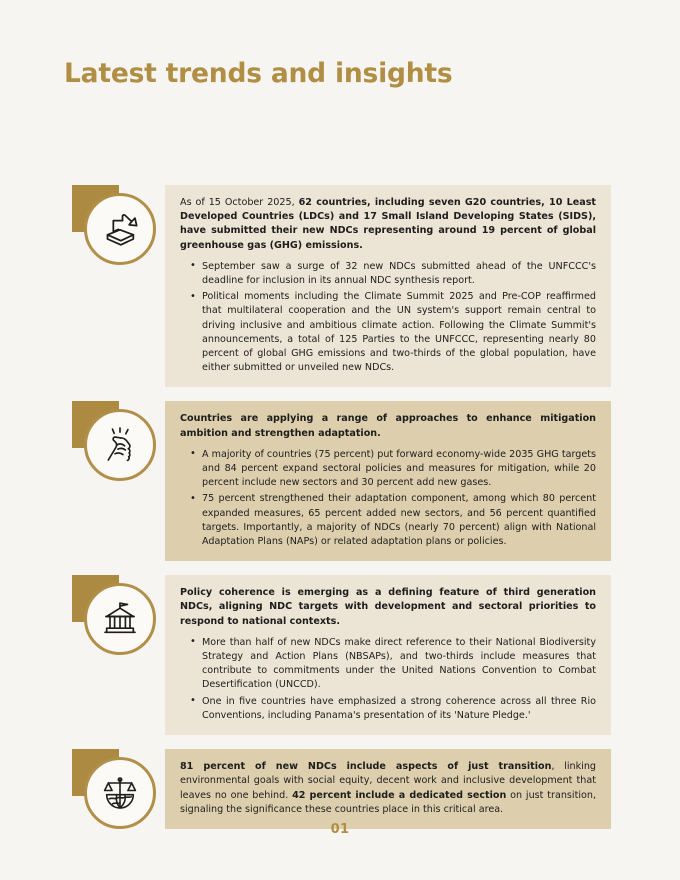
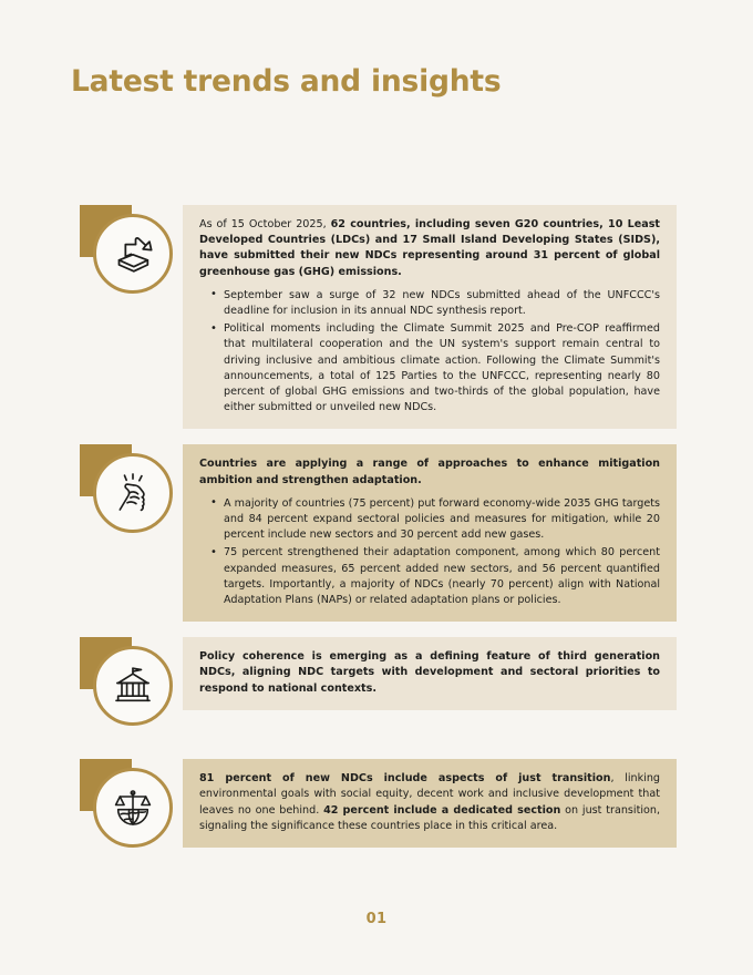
  Latest trends and insights
- As of 15 October 2025, 62 countries, including seven G20 countries, 10 Least Developed Countries (LDCs) and 17 Small Island Developing States (SIDS), have submitted their new NDCs representing around 19 percent of global greenhouse gas (GHG) emissions.
+ As of 15 October 2025, 62 countries, including seven G20 countries, 10 Least Developed Countries (LDCs) and 17 Small Island Developing States (SIDS), have submitted their new NDCs representing around 31 percent of global greenhouse gas (GHG) emissions.
  September saw a surge of 32 new NDCs submitted ahead of the UNFCCC's deadline for inclusion in its annual NDC synthesis report.
  Political moments including the Climate Summit 2025 and Pre-COP reaffirmed that multilateral cooperation and the UN system's support remain central to driving inclusive and ambitious climate action. Following the Climate Summit's announcements, a total of 125 Parties to the UNFCCC, representing nearly 80 percent of global GHG emissions and two-thirds of the global population, have either submitted or unveiled new NDCs.
  Countries are applying a range of approaches to enhance mitigation ambition and strengthen adaptation.
  A majority of countries (75 percent) put forward economy-wide 2035 GHG targets and 84 percent expand sectoral policies and measures for mitigation, while 20 percent include new sectors and 30 percent add new gases.
  75 percent strengthened their adaptation component, among which 80 percent expanded measures, 65 percent added new sectors, and 56 percent quantified targets. Importantly, a majority of NDCs (nearly 70 percent) align with National Adaptation Plans (NAPs) or related adaptation plans or policies.
  Policy coherence is emerging as a defining feature of third generation NDCs, aligning NDC targets with development and sectoral priorities to respond to national contexts.
- More than half of new NDCs make direct reference to their National Biodiversity Strategy and Action Plans (NBSAPs), and two-thirds include measures that contribute to commitments under the United Nations Convention to Combat Desertification (UNCCD).
- One in five countries have emphasized a strong coherence across all three Rio Conventions, including Panama's presentation of its 'Nature Pledge.'
  81 percent of new NDCs include aspects of just transition, linking environmental goals with social equity, decent work and inclusive development that leaves no one behind. 42 percent include a dedicated section on just transition, signaling the significance these countries place in this critical area.
  01
